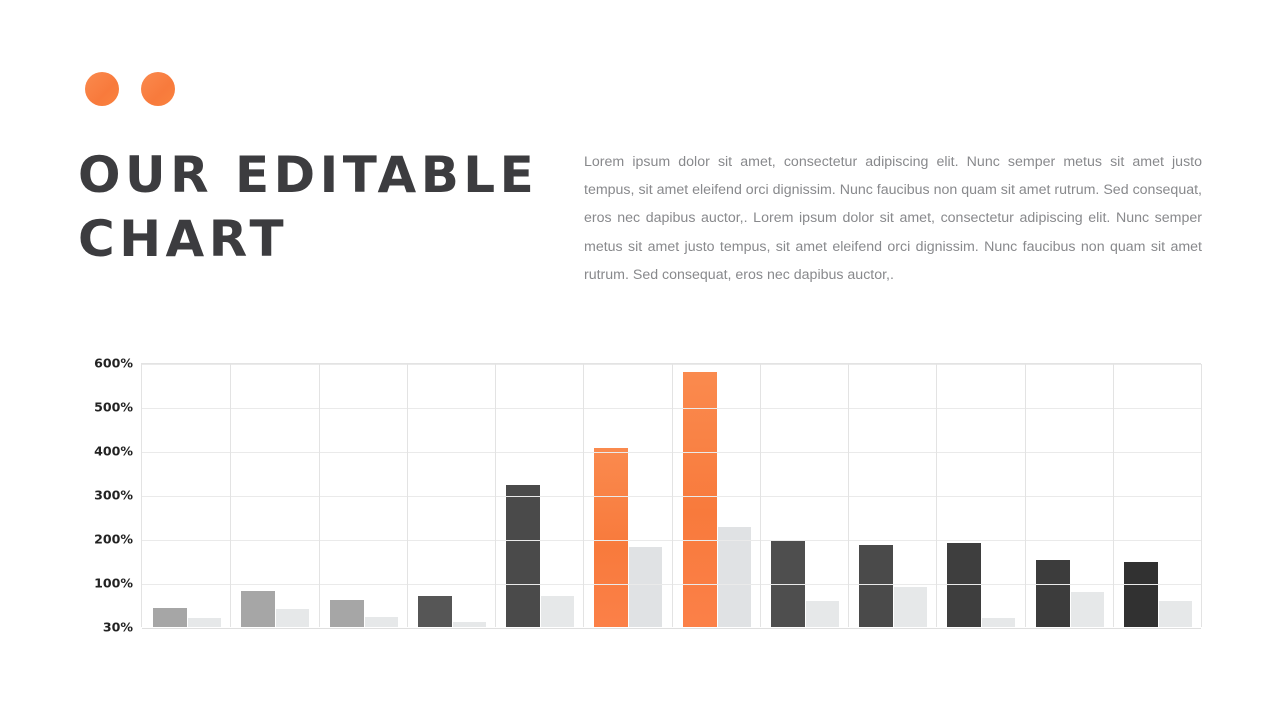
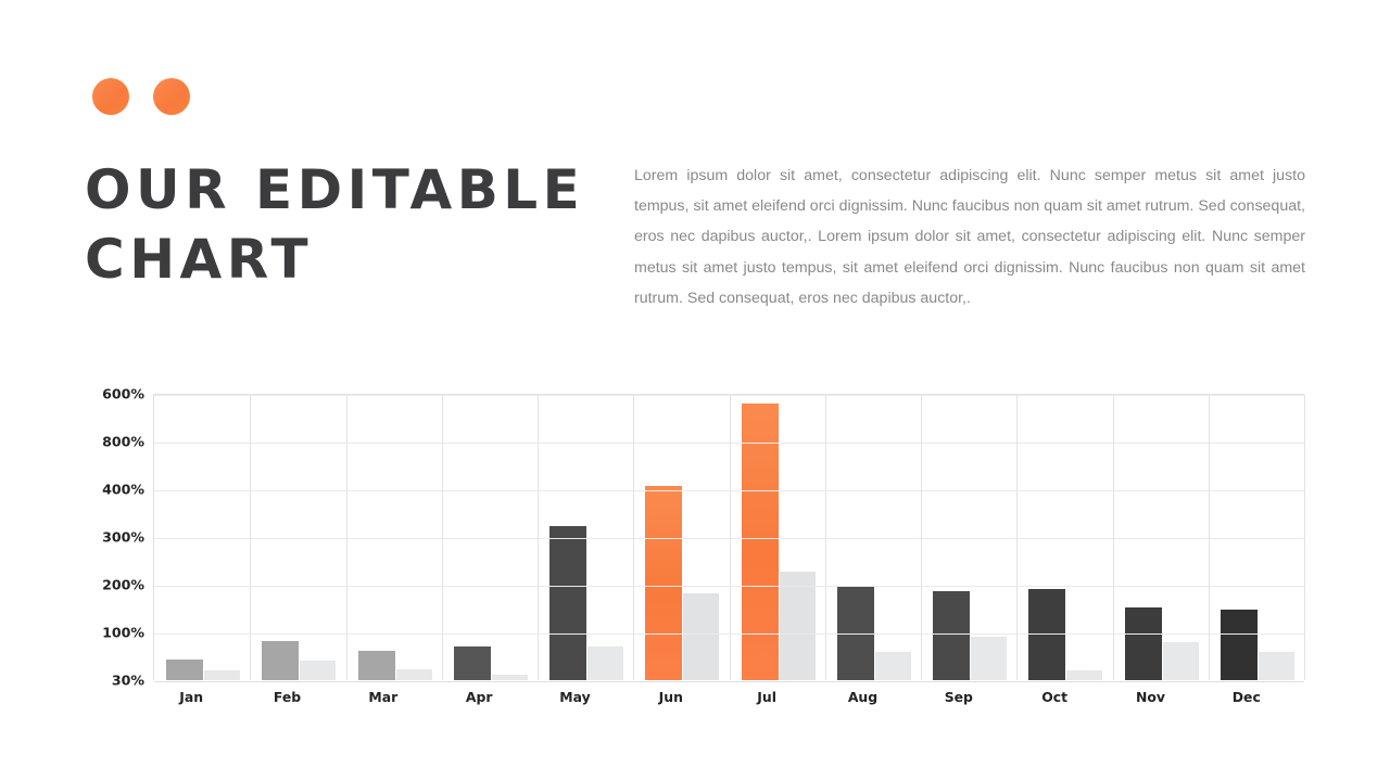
  OUR EDITABLE CHART
  Lorem ipsum dolor sit amet, consectetur adipiscing elit. Nunc semper metus sit amet justo tempus, sit amet eleifend orci dignissim. Nunc faucibus non quam sit amet rutrum. Sed consequat, eros nec dapibus auctor,. Lorem ipsum dolor sit amet, consectetur adipiscing elit. Nunc semper metus sit amet justo tempus, sit amet eleifend orci dignissim. Nunc faucibus non quam sit amet rutrum. Sed consequat, eros nec dapibus auctor,.
  30%
  100%
  200%
  300%
  400%
- 500%
+ 800%
  600%
+ Jan
+ Feb
+ Mar
+ Apr
+ May
+ Jun
+ Jul
+ Aug
+ Sep
+ Oct
+ Nov
+ Dec
